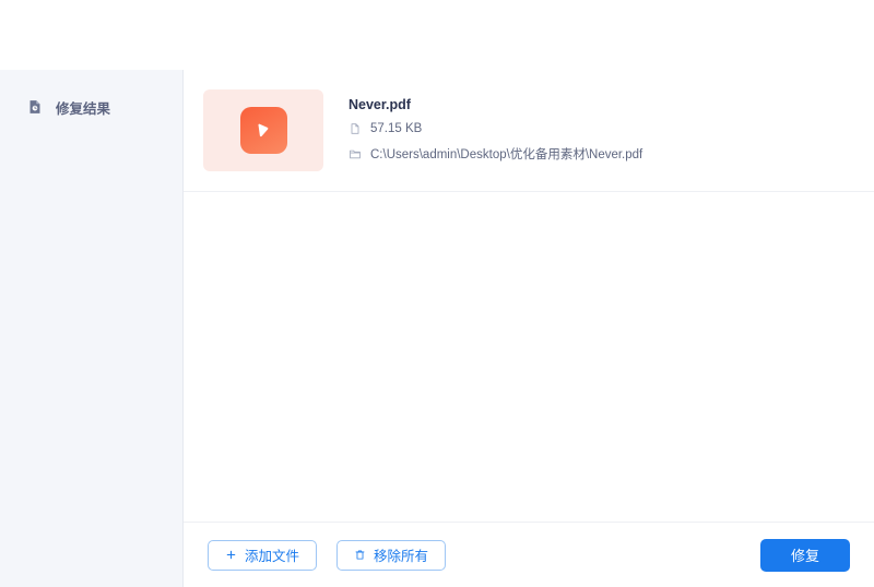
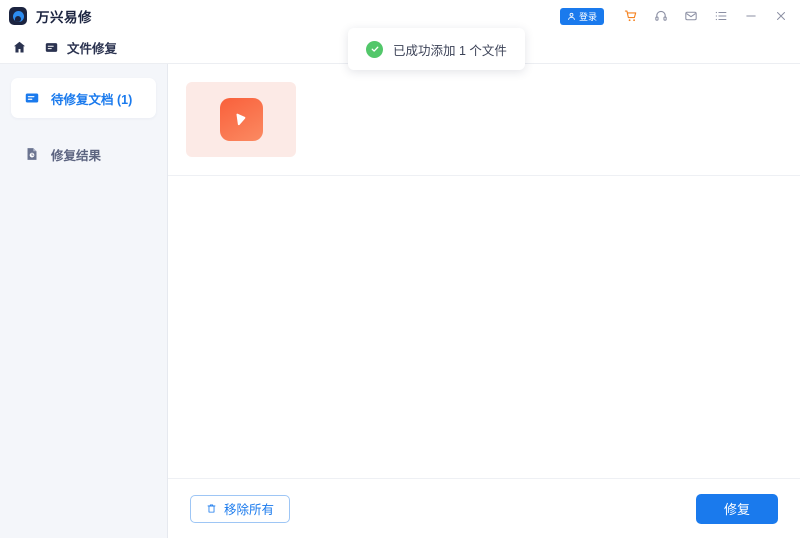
+ 万兴易修
+ 登录
+ 文件修复
+ 已成功添加 1 个文件
+ 待修复文档 (1)
  修复结果
- Never.pdf
- 57.15 KB
- C:\Users\admin\Desktop\优化备用素材\Never.pdf
- 添加文件
  移除所有
  修复
